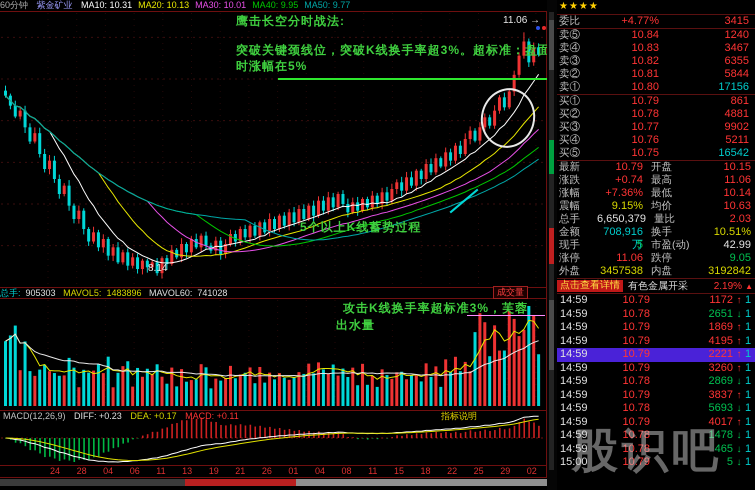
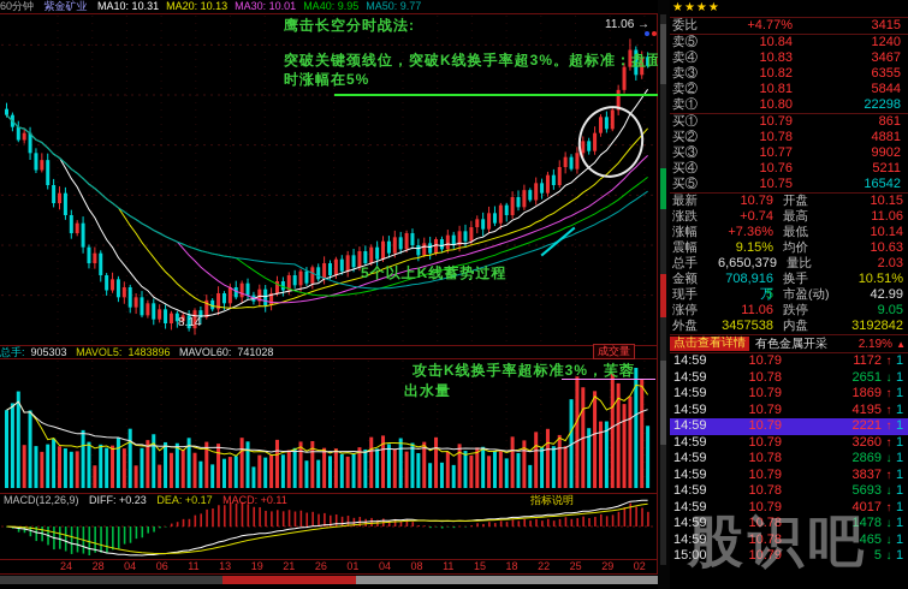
  60分钟 紫金矿业 MA10: 10.31 MA20: 10.13 MA30: 10.01 MA40: 9.95 MA50: 9.77
  鹰击长空分时战法:
  突破关键颈线位，突破K线换手率超3%。超标准：盘面
  时涨幅在5%
  5个以上K线蓄势过程
  11.06 →
  8.14
  总手: 905303 MAVOL5: 1483896 MAVOL60: 741028
  成交量
  攻击K线换手率超标准3%，芙蓉
  出水量
  MACD(12,26,9) DIFF: +0.23 DEA: +0.17 MACD: +0.11
  指标说明
  24
  28
  04
  06
  11
  13
  19
  21
  26
  01
  04
  08
  11
  15
  18
  22
  25
  29
  02
  ★★★★
  委比
  +4.77%
  3415
  卖⑤
  10.84
  1240
  卖④
  10.83
  3467
  卖③
  10.82
  6355
  卖②
  10.81
  5844
  卖①
  10.80
- 17156
+ 22298
  买①
  10.79
  861
  买②
  10.78
  4881
  买③
  10.77
  9902
  买④
  10.76
  5211
  买⑤
  10.75
  16542
  最新
  10.79
  开盘
  10.15
  涨跌
  +0.74
  最高
  11.06
  涨幅
  +7.36%
  最低
  10.14
  震幅
  9.15%
  均价
  10.63
  总手
  6,650,379
  量比
  2.03
  金额
  708,916万
  换手
  10.51%
  现手
  5
  市盈(动)
  42.99
  涨停
  11.06
  跌停
  9.05
  外盘
  3457538
  内盘
  3192842
  点击查看详情
  有色金属开采
  2.19%
  ▲
  14:59
  10.79
  1172
  ↑
  1
  14:59
  10.78
  2651
  ↓
  1
  14:59
  10.79
  1869
  ↑
  1
  14:59
  10.79
  4195
  ↑
  1
  14:59
  10.79
  2221
  ↑
  1
  14:59
  10.79
  3260
  ↑
  1
  14:59
  10.78
  2869
  ↓
  1
  14:59
  10.79
  3837
  ↑
  1
  14:59
  10.78
  5693
  ↓
  1
  14:59
  10.79
  4017
  ↑
  1
  14:59
  10.78
  1478
  ↓
  1
  14:59
  10.78
  465
  ↓
  1
  15:00
  10.79
  5
  ↓
  1
  股识吧
